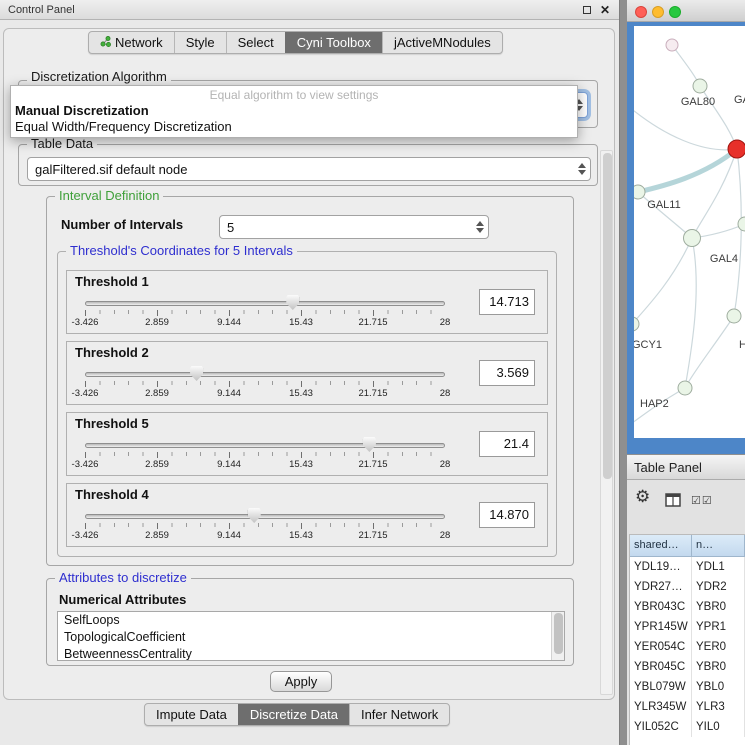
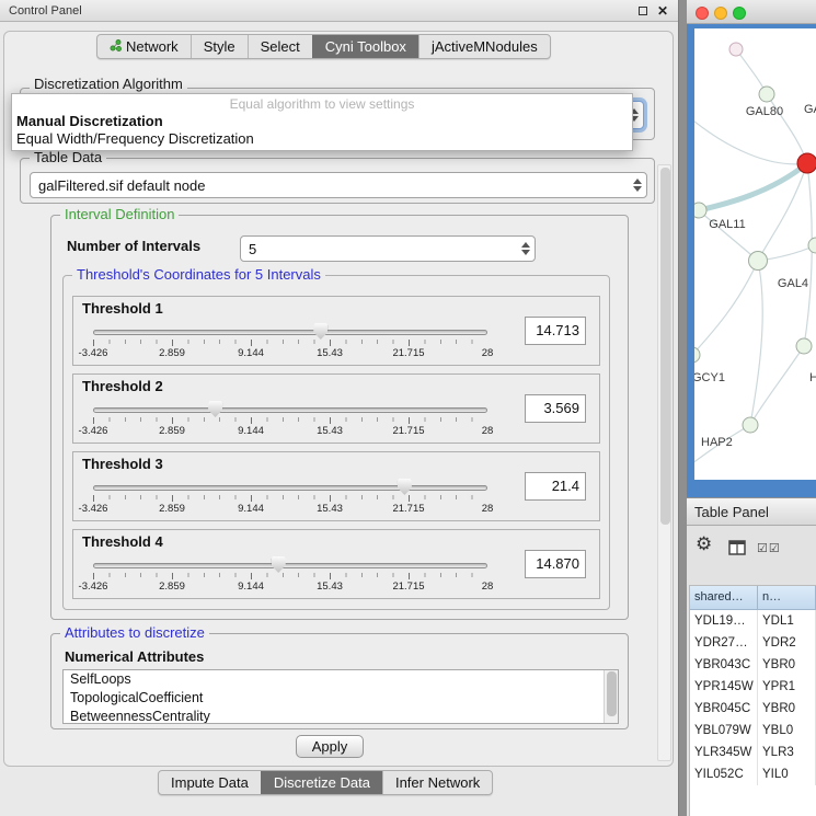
  Control Panel
  ✕
  Network
  Style
  Select
  Cyni Toolbox
  jActiveMNodules
  Discretization Algorithm
  Equal algorithm to view settings
  Manual Discretization
  Equal Width/Frequency Discretization
  Table Data
  galFiltered.sif default node
  Interval Definition
  Number of Intervals
  5
  Threshold's Coordinates for 5 Intervals
  Threshold 1
  -3.426
  2.859
  9.144
  15.43
  21.715
  28
  14.713
  Threshold 2
  -3.426
  2.859
  9.144
  15.43
  21.715
  28
  3.569
- Threshold 5
+ Threshold 3
  -3.426
  2.859
  9.144
  15.43
  21.715
  28
  21.4
  Threshold 4
  -3.426
  2.859
  9.144
  15.43
  21.715
  28
  14.870
  Attributes to discretize
  Numerical Attributes
  SelfLoops
  TopologicalCoefficient
  BetweennessCentrality
  Apply
  Impute Data
  Discretize Data
  Infer Network
  GAL80
  GAL11
  GAL4
  GCY1
  HAP2
  H
  Table Panel
  ⚙
  ☑☑
  shared…
  n…
  YDL19…
  YDL1
  YDR27…
  YDR2
  YBR043C
  YBR0
  YPR145W
  YPR1
- YER054C
- YER0
  YBR045C
  YBR0
  YBL079W
  YBL0
  YLR345W
  YLR3
  YIL052C
  YIL0
